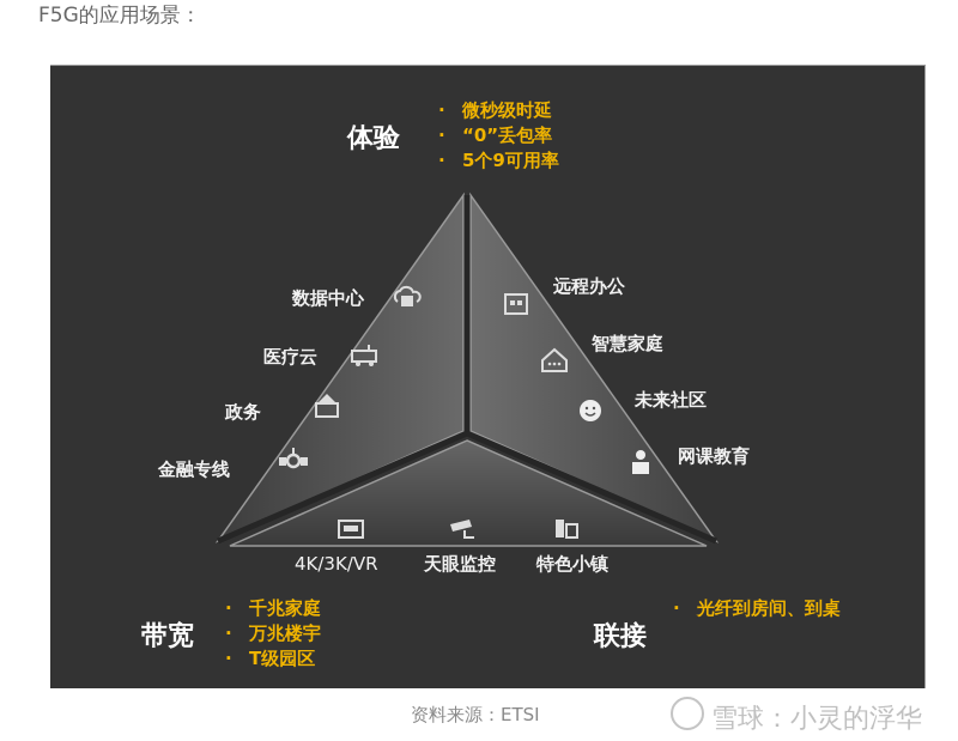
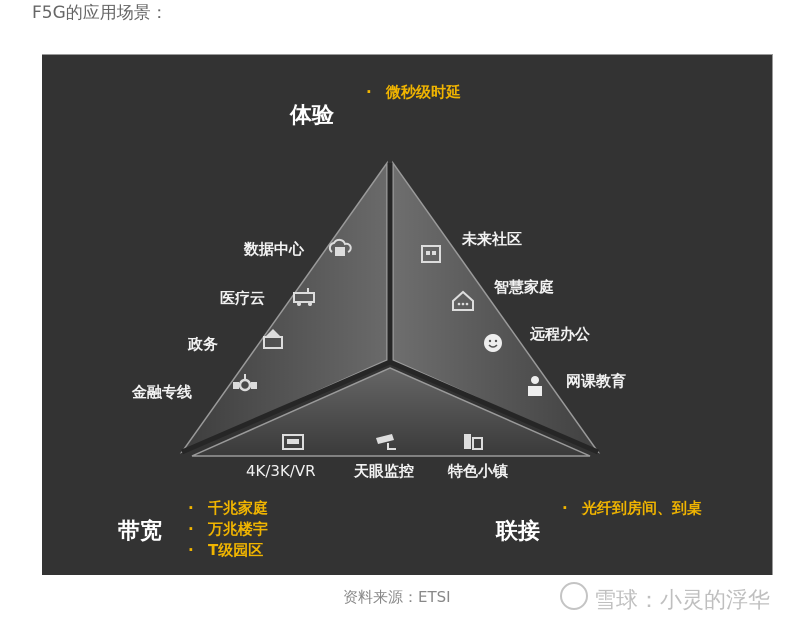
  F5G的应用场景：
  体验
  · 微秒级时延
- · “0”丢包率
- · 5个9可用率
  带宽
  · 千兆家庭
  · 万兆楼宇
  · T级园区
  联接
  · 光纤到房间、到桌
  数据中心
  医疗云
  政务
  金融专线
- 远程办公
+ 未来社区
  智慧家庭
- 未来社区
+ 远程办公
  网课教育
  4K/3K/VR
  天眼监控
  特色小镇
  资料来源：ETSI
  雪球：小灵的浮华
